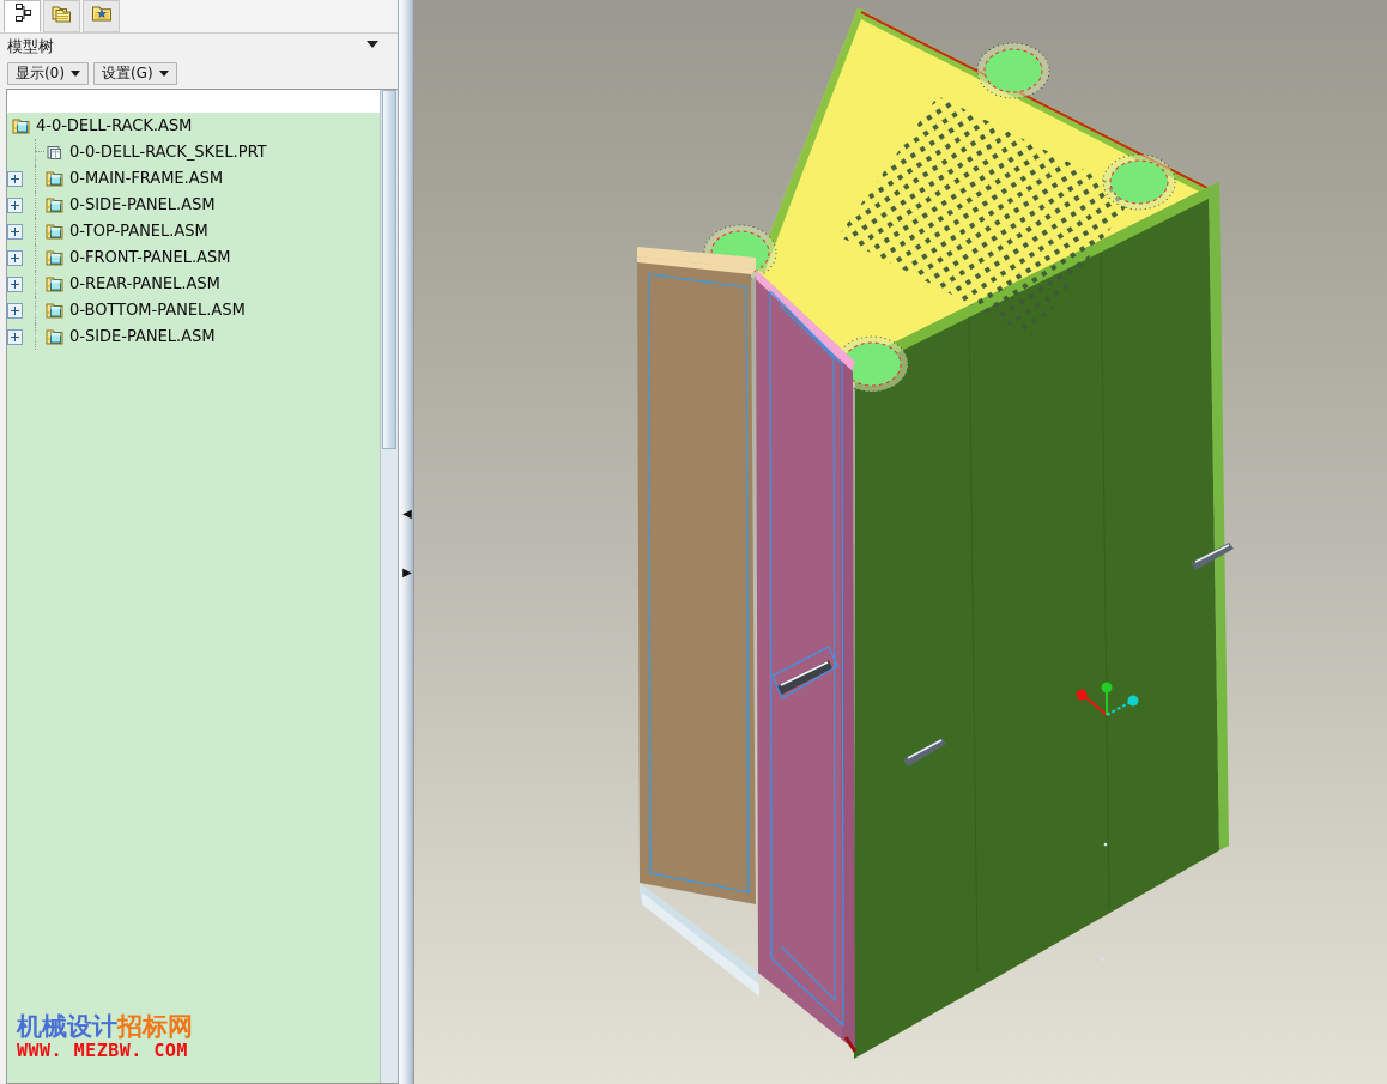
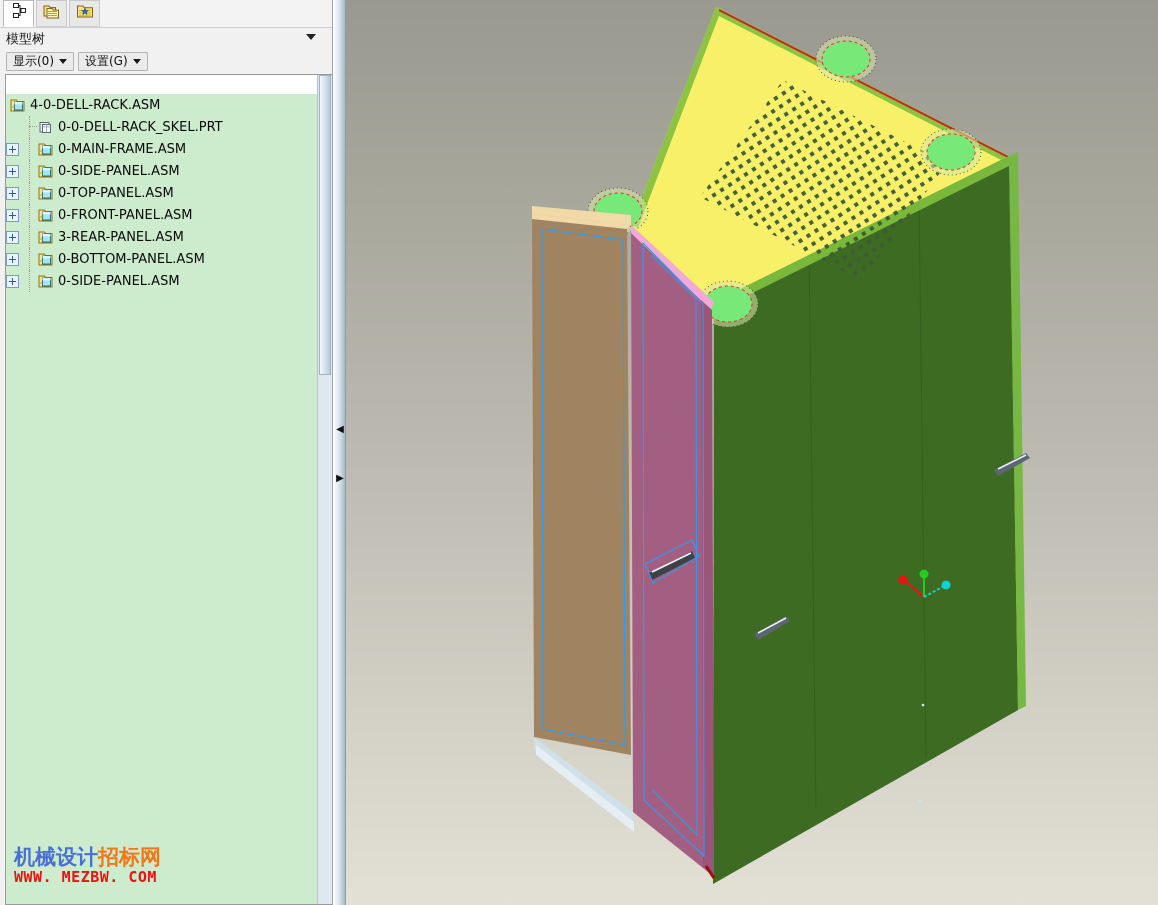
  模型树
  显示(0)
  设置(G)
  4-0-DELL-RACK.ASM
  0-0-DELL-RACK_SKEL.PRT
  0-MAIN-FRAME.ASM
  0-SIDE-PANEL.ASM
  0-TOP-PANEL.ASM
  0-FRONT-PANEL.ASM
- 0-REAR-PANEL.ASM
+ 3-REAR-PANEL.ASM
  0-BOTTOM-PANEL.ASM
  0-SIDE-PANEL.ASM
  机械设计招标网
  WWW. MEZBW. COM
  ◀
  ▶
